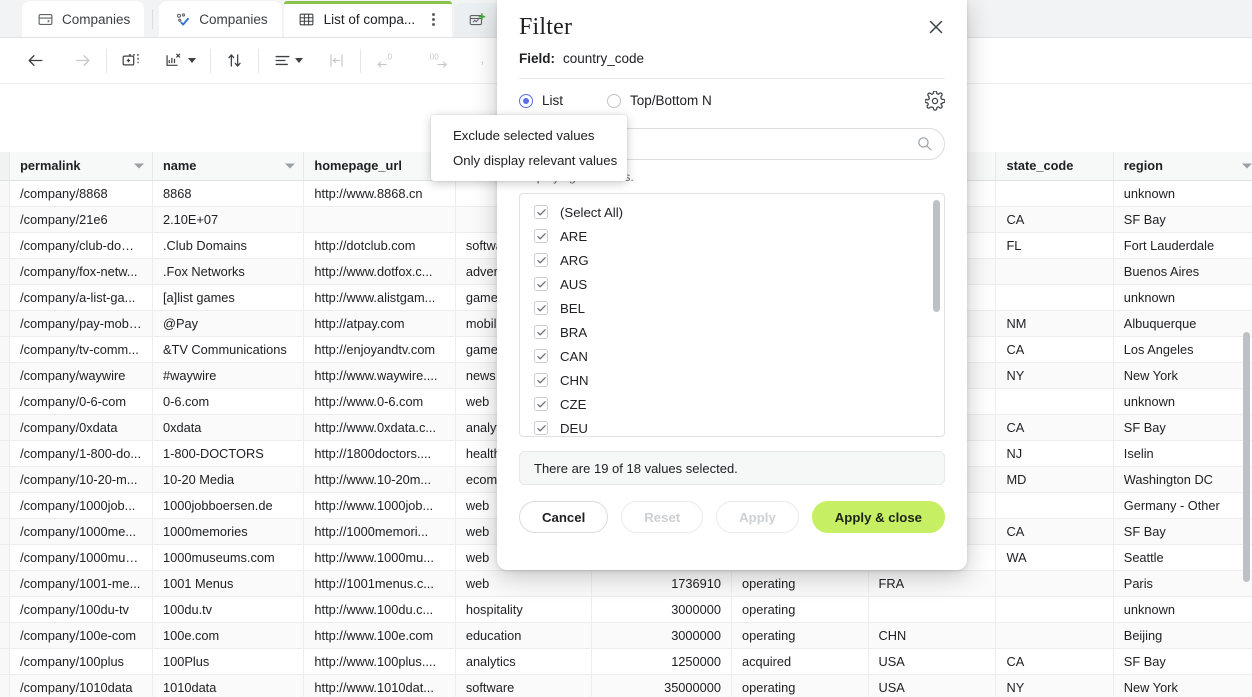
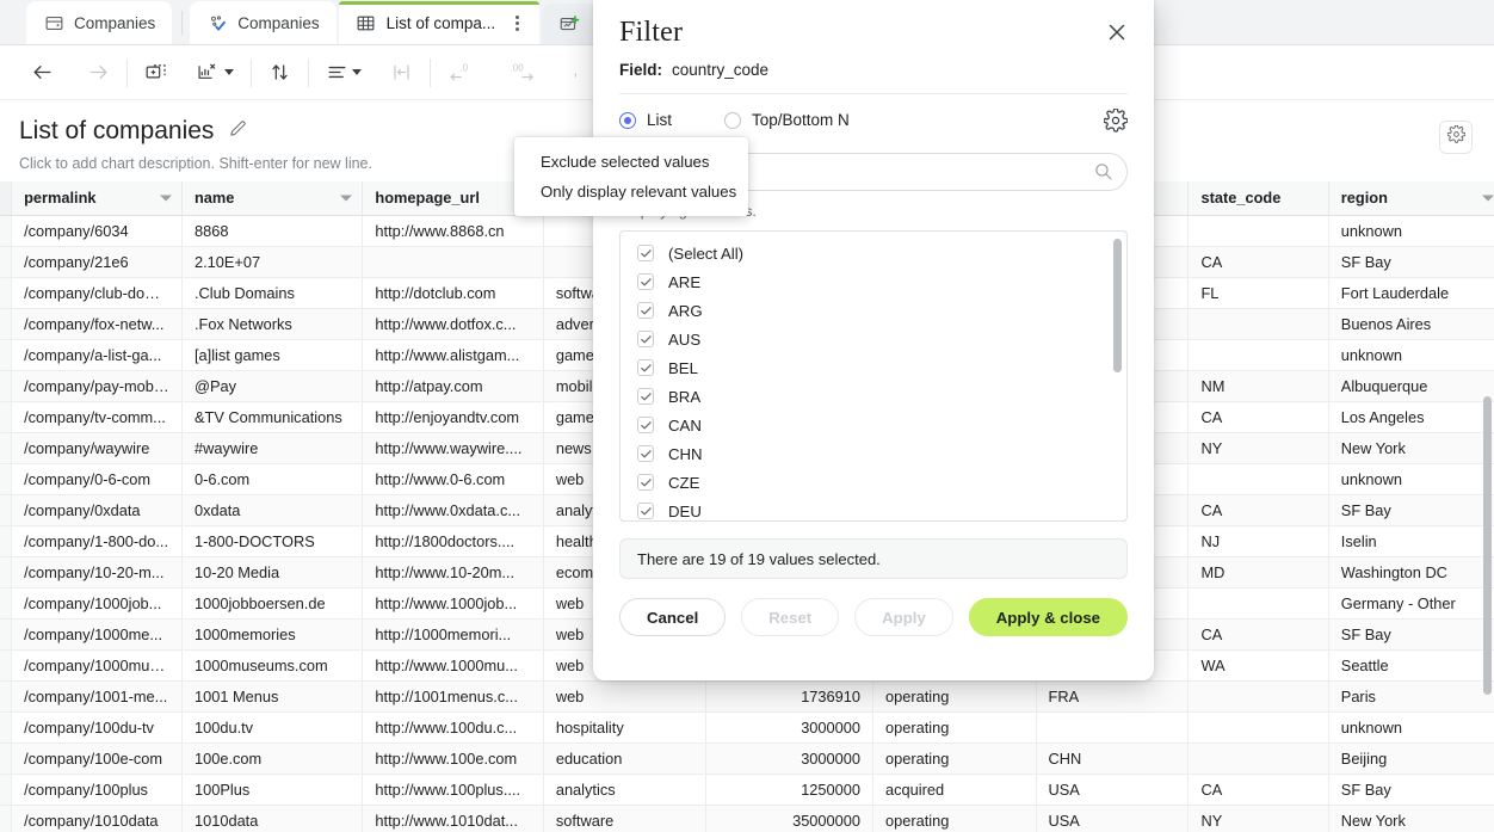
  Companies
  Companies
  List of compa...
  .0
  .00
  ,
+ List of companies
+ Click to add chart description. Shift-enter for new line.
- 	/company/8868	8868	http://www.8868.cn						unknown
+ 	/company/6034	8868	http://www.8868.cn						unknown
  	/company/21e6	2.10E+07						CA	SF Bay
  	/company/club-dom...	.Club Domains	http://dotclub.com	softw				FL	Fort Lauderdale
  	/company/fox-netw...	.Fox Networks	http://www.dotfox.c...	adver					Buenos Aires
  	/company/a-list-ga...	[a]list games	http://www.alistgam...	game					unknown
  	/company/pay-mobi...	@Pay	http://atpay.com	mobil				NM	Albuquerque
  	/company/tv-comm...	&TV Communications	http://enjoyandtv.com	game				CA	Los Angeles
  	/company/waywire	#waywire	http://www.waywire....	news				NY	New York
  	/company/0-6-com	0-6.com	http://www.0-6.com	web					unknown
  	/company/0xdata	0xdata	http://www.0xdata.c...	analy				CA	SF Bay
  	/company/1-800-do...	1-800-DOCTORS	http://1800doctors....	healt				NJ	Iselin
  	/company/10-20-m...	10-20 Media	http://www.10-20m...	ecom				MD	Washington DC
  	/company/1000job...	1000jobboersen.de	http://www.1000job...	web					Germany - Other
  	/company/1000me...	1000memories	http://1000memori...	web				CA	SF Bay
  	/company/1000mus...	1000museums.com	http://www.1000mu...	web				WA	Seattle
  	/company/1001-me...	1001 Menus	http://1001menus.c...	web	1736910	operating	FRA		Paris
  	/company/100du-tv	100du.tv	http://www.100du.c...	hospitality	3000000	operating			unknown
  	/company/100e-com	100e.com	http://www.100e.com	education	3000000	operating	CHN		Beijing
  	/company/100plus	100Plus	http://www.100plus....	analytics	1250000	acquired	USA	CA	SF Bay
  	/company/1010data	1010data	http://www.1010dat...	software	35000000	operating	USA	NY	New York
  Filter
  Field:
  country_code
  List
  Top/Bottom N
  (Select All)
  ARE
  ARG
  AUS
  BEL
  BRA
  CAN
  CHN
  CZE
  DEU
- There are 19 of 18 values selected.
+ There are 19 of 19 values selected.
  Cancel
  Reset
  Apply
  Apply & close
  Exclude selected values
  Only display relevant values
